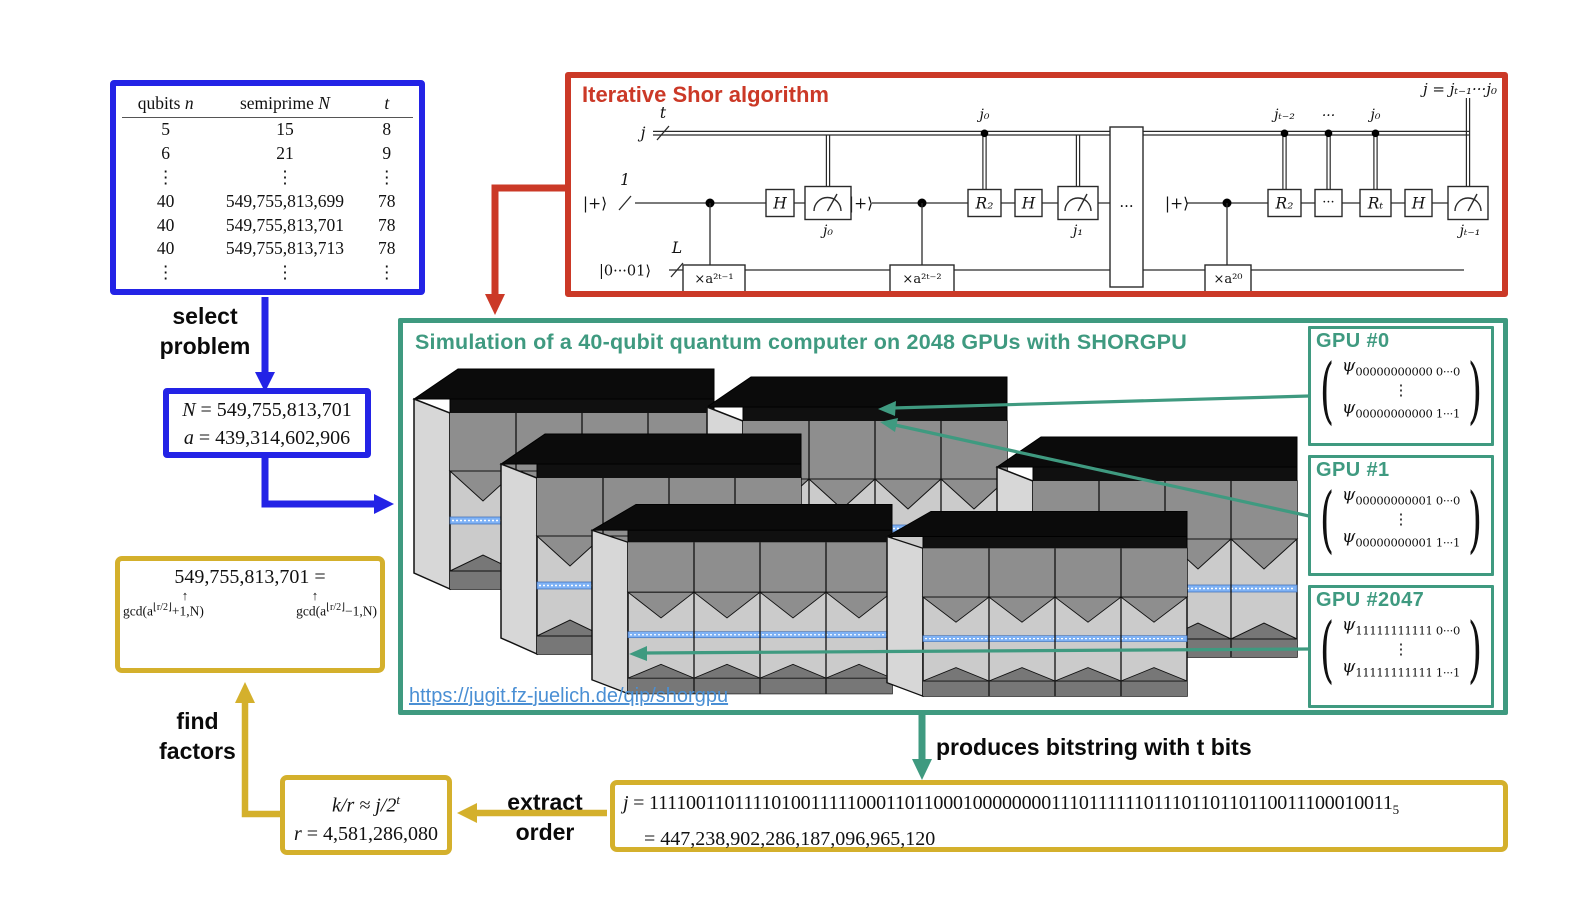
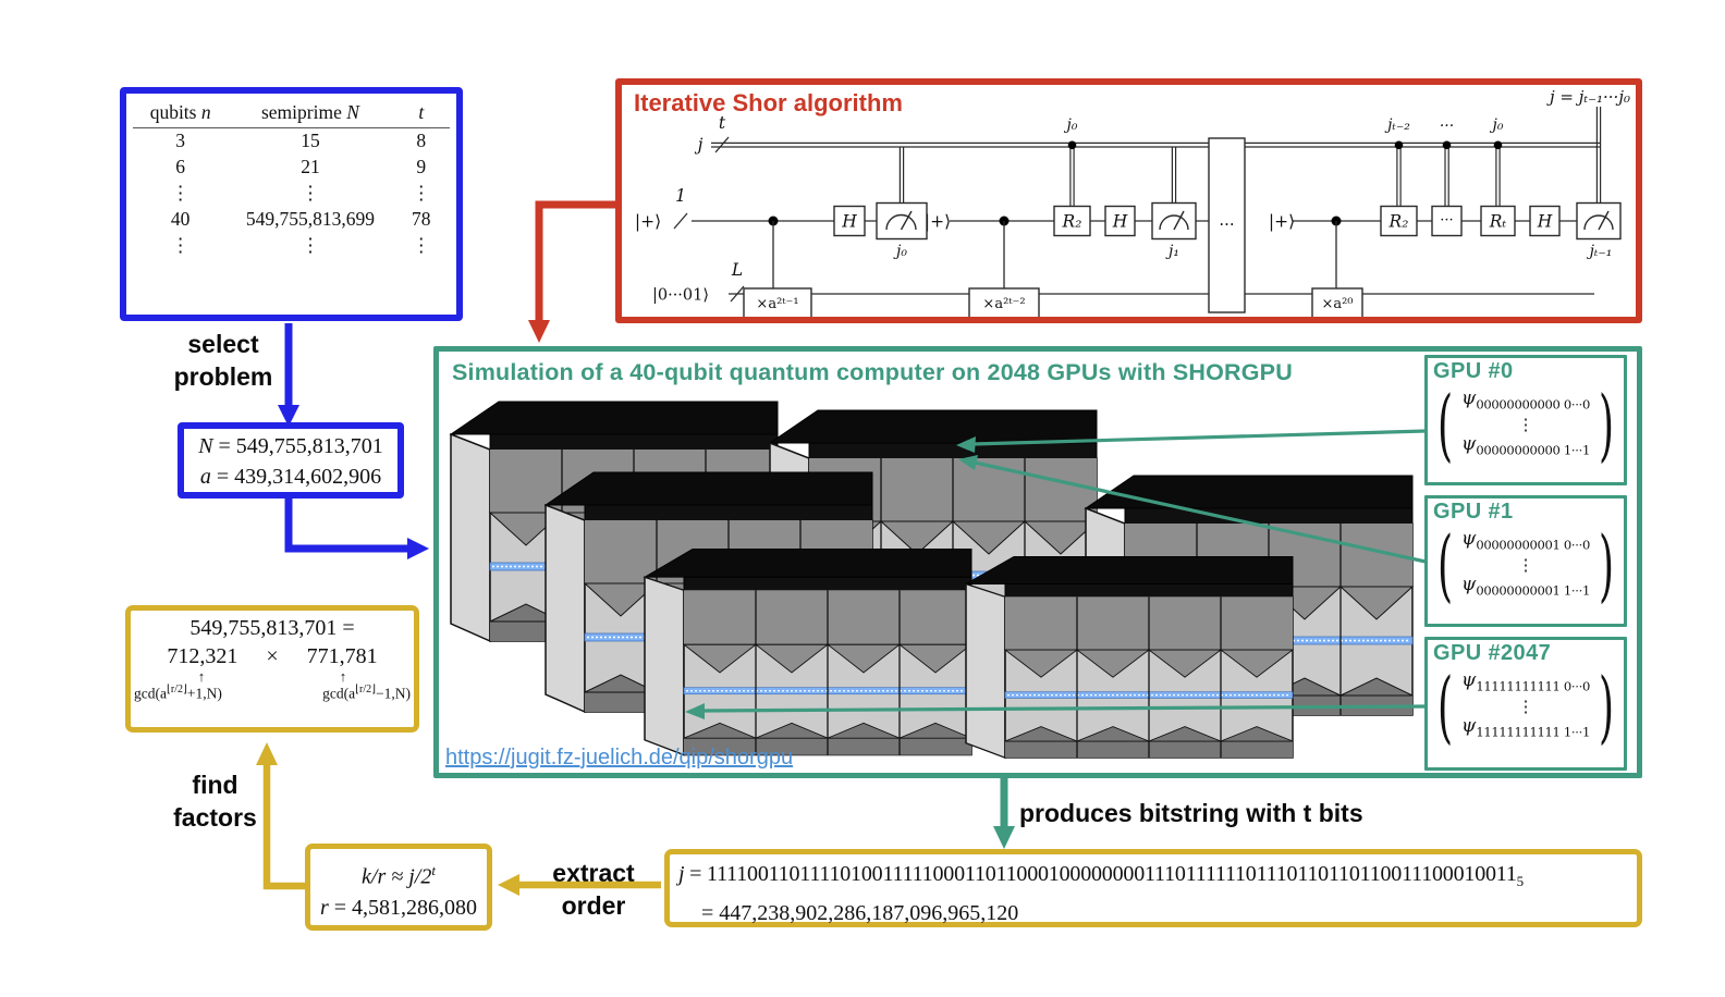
  qubits n	semiprime N	t
- 5	15	8
+ 3	15	8
  6	21	9
  ⋮	⋮	⋮
  40	549,755,813,699	78
- 40	549,755,813,701	78
- 40	549,755,813,713	78
  ⋮	⋮	⋮
  select
  problem
  N = 549,755,813,701
  a = 439,314,602,906
  Iterative Shor algorithm
  j
  t
  1
  L
  |+⟩
  |+⟩
  |0···01⟩
  j₀
  jₜ₋₂
  ···
  j₀
  j = jₜ₋₁···j₀
  ×a²ᵗ⁻¹
  ×a²ᵗ⁻²
  ×a²⁰
  H
  R₂
  H
  R₂
  ···
  Rₜ
  H
  ···
  j₀
  j₁
  jₜ₋₁
  Simulation of a 40-qubit quantum computer on 2048 GPUs with SHORGPU
  https://jugit.fz-juelich.de/qip/shorgpu
  GPU #0
  (
  ψ00000000000 0···0
  ⋮
  ψ00000000000 1···1
  )
  GPU #1
  (
  ψ00000000001 0···0
  ⋮
  ψ00000000001 1···1
  )
  GPU #2047
  (
  ψ11111111111 0···0
  ⋮
  ψ11111111111 1···1
  )
  549,755,813,701 =
+ 712,321
+ ×
+ 771,781
  ↑
  ↑
  gcd(a⌊r/2⌋+1,N)
  gcd(a⌊r/2⌋−1,N)
  find
  factors
  k/r ≈ j/2t
  r = 4,581,286,080
  extract
  order
  produces bitstring with t bits
  j = 1111001101111010011111000110110001000000001110111111011101101101100111000100115
  = 447,238,902,286,187,096,965,120
